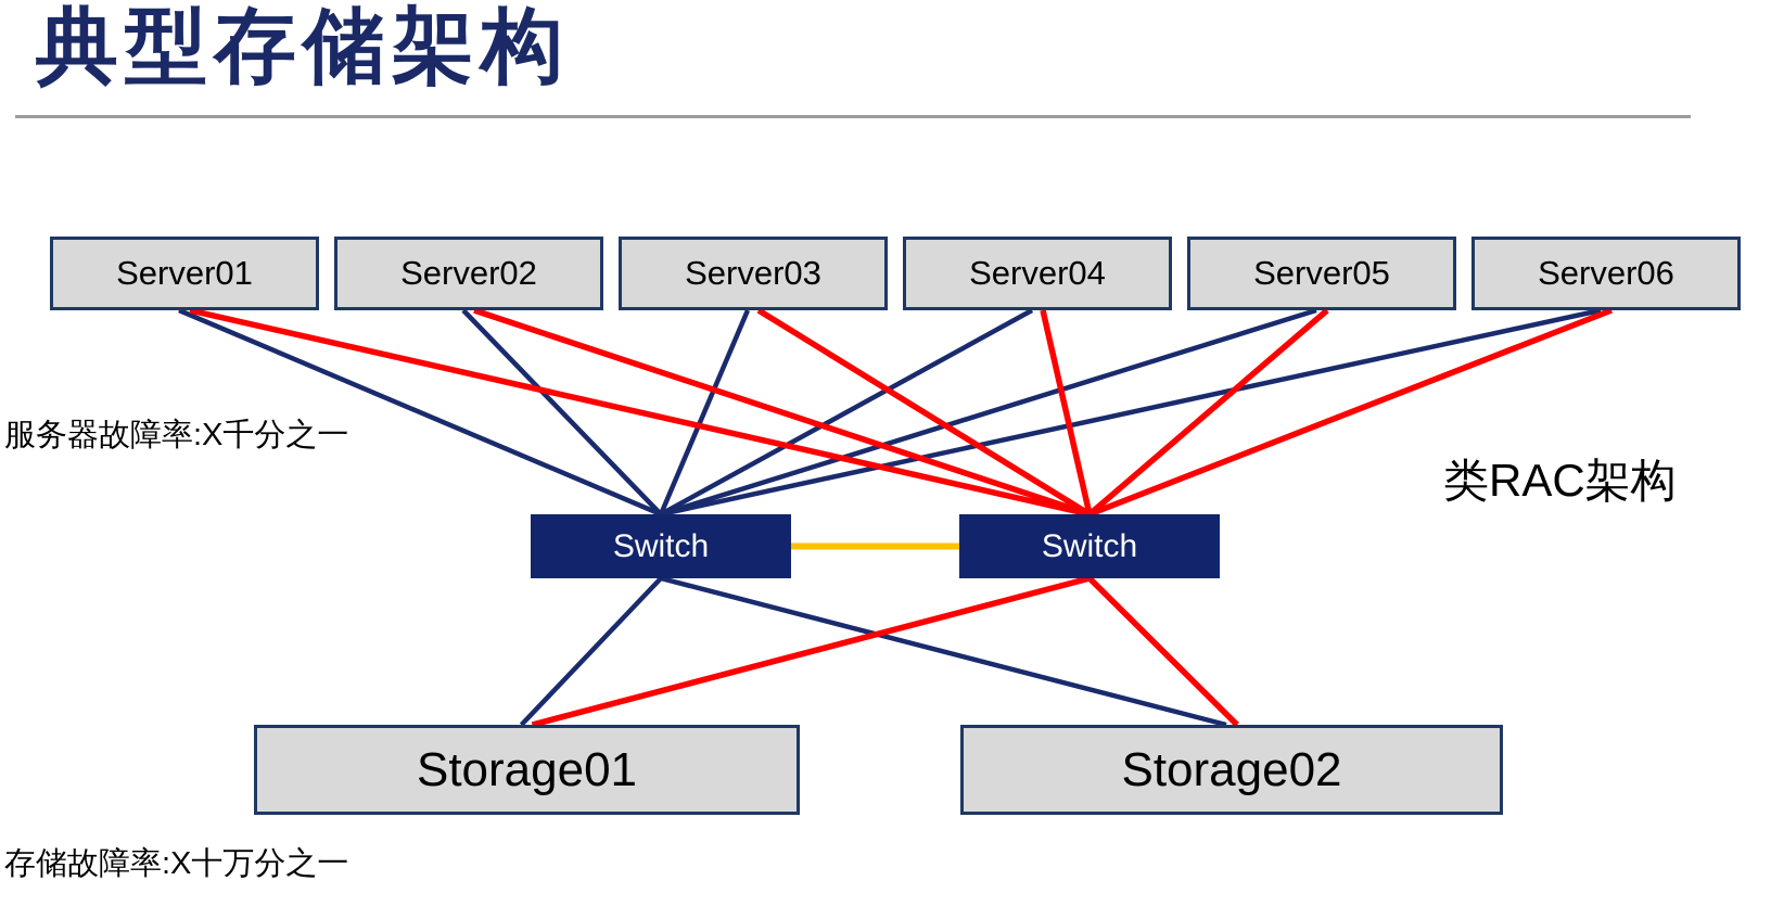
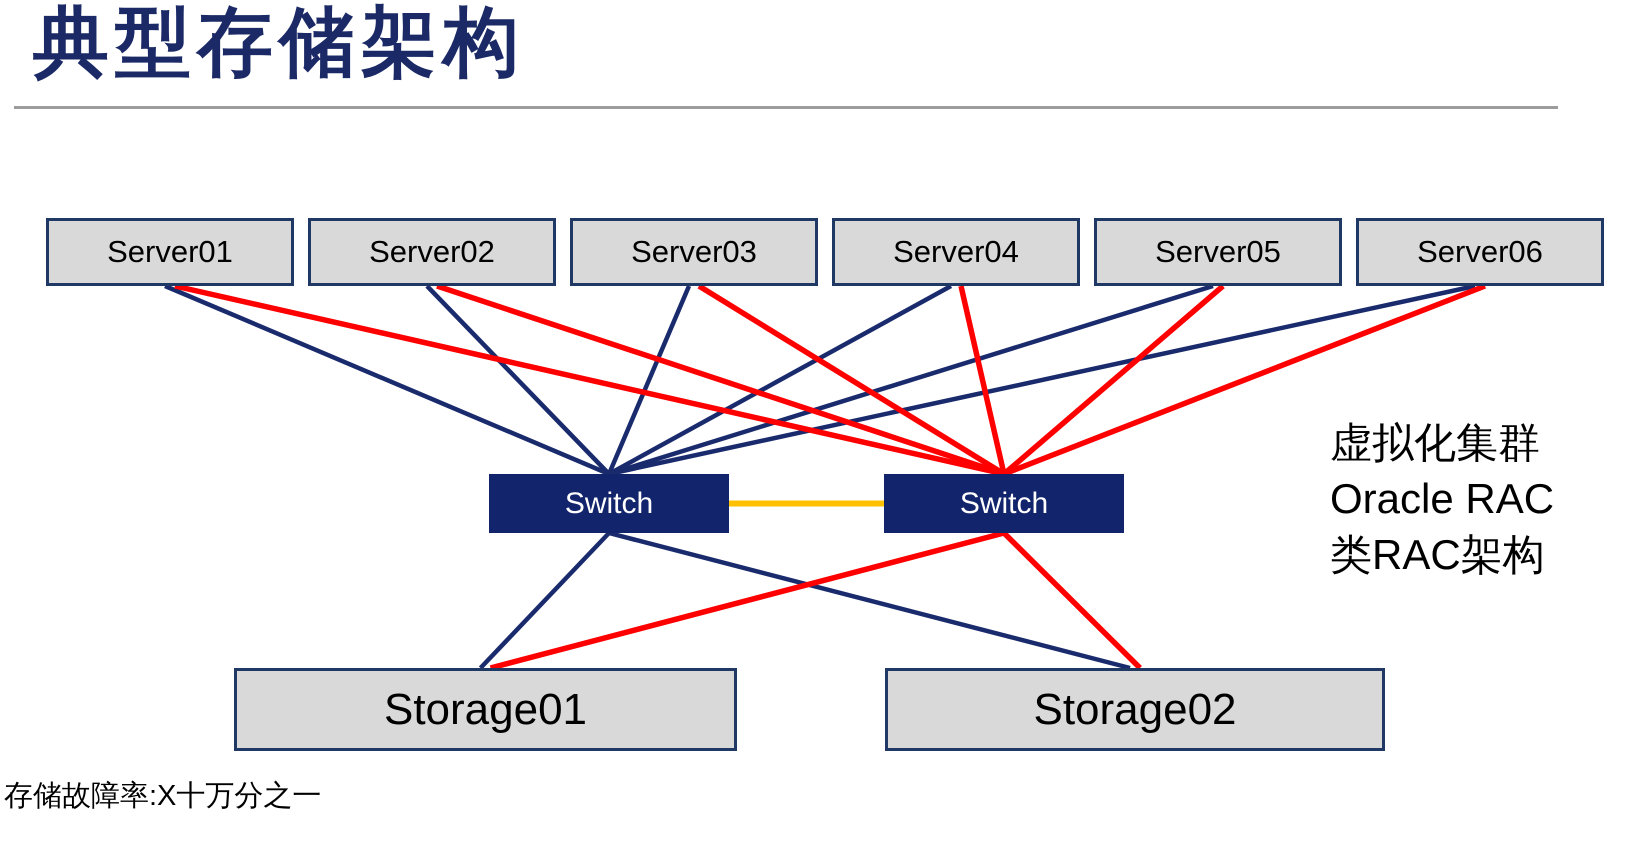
  典型存储架构
  Server01
  Server02
  Server03
  Server04
  Server05
  Server06
  Switch
  Switch
  Storage01
  Storage02
- 服务器故障率:X千分之一
  存储故障率:X十万分之一
+ 虚拟化集群
+ Oracle RAC
  类RAC架构
